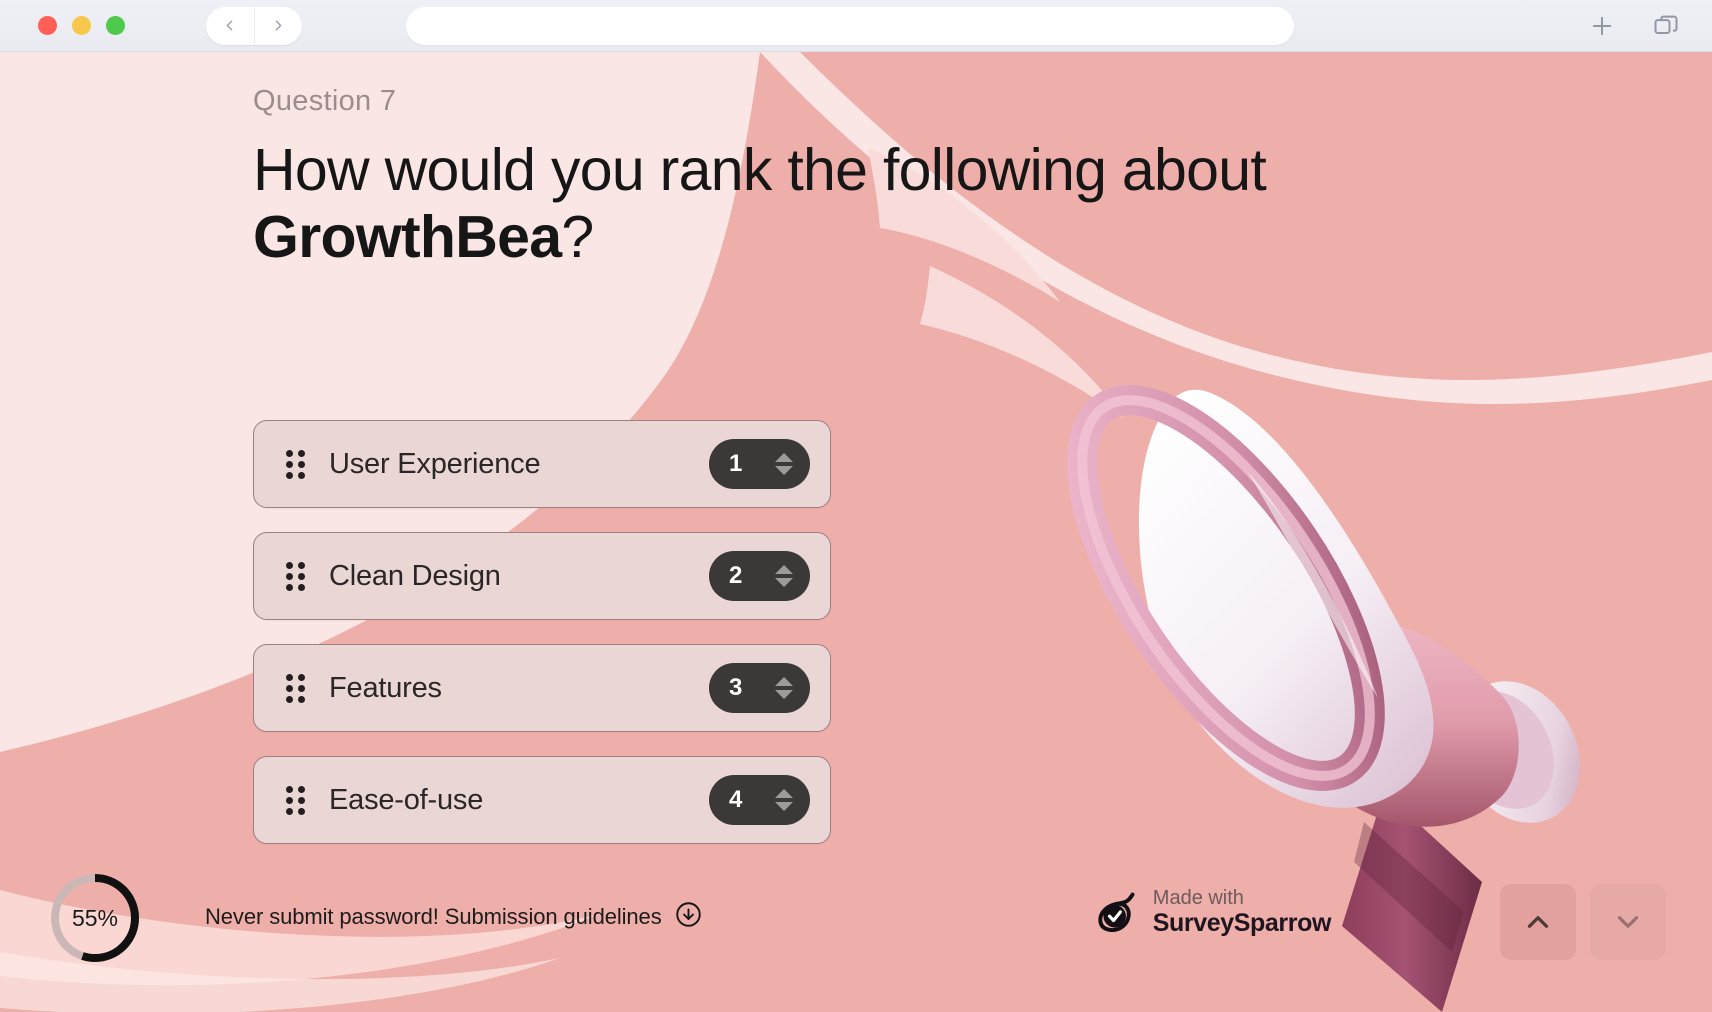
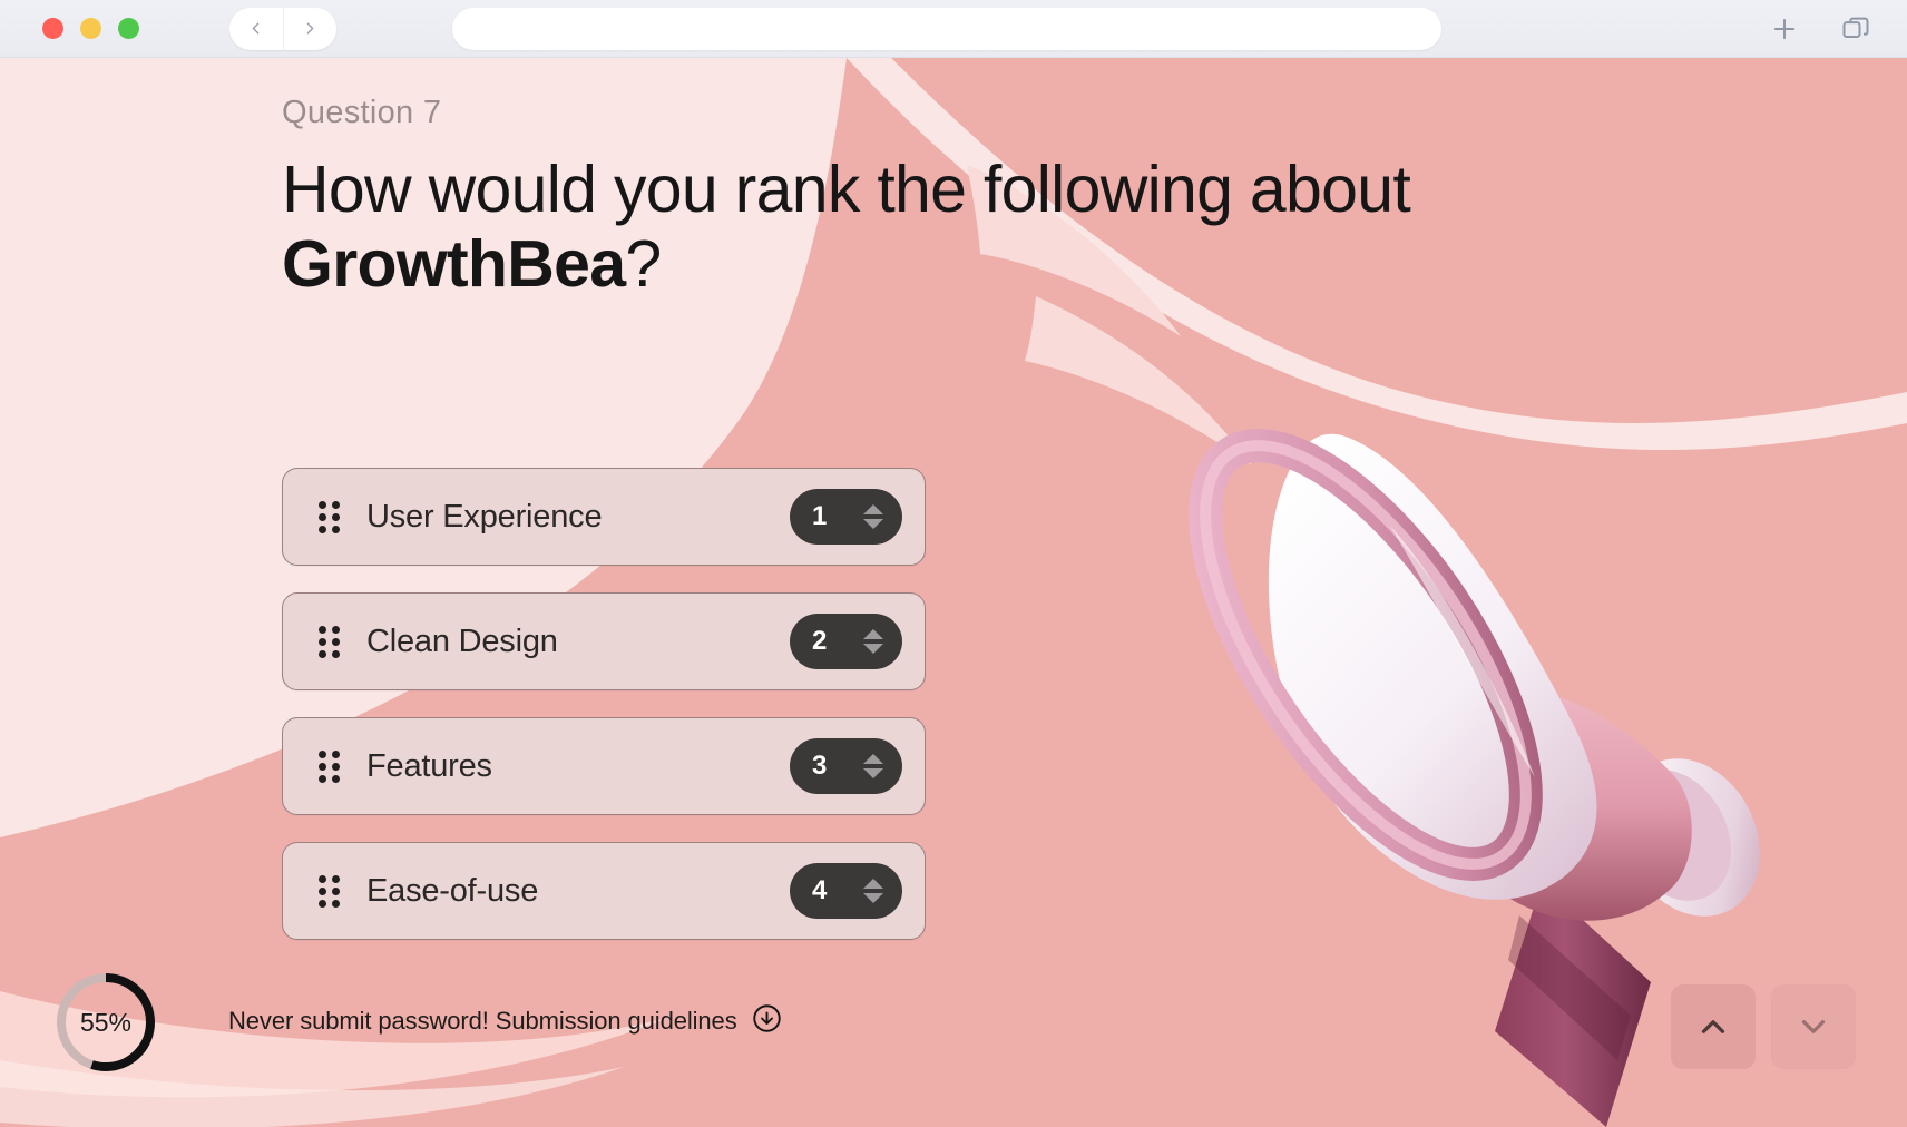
  Question 7
  How would you rank the following about GrowthBea?
  User Experience
  1
  Clean Design
  2
  Features
  3
  Ease-of-use
  4
  55%
  Never submit password! Submission guidelines
- Made with
- SurveySparrow
